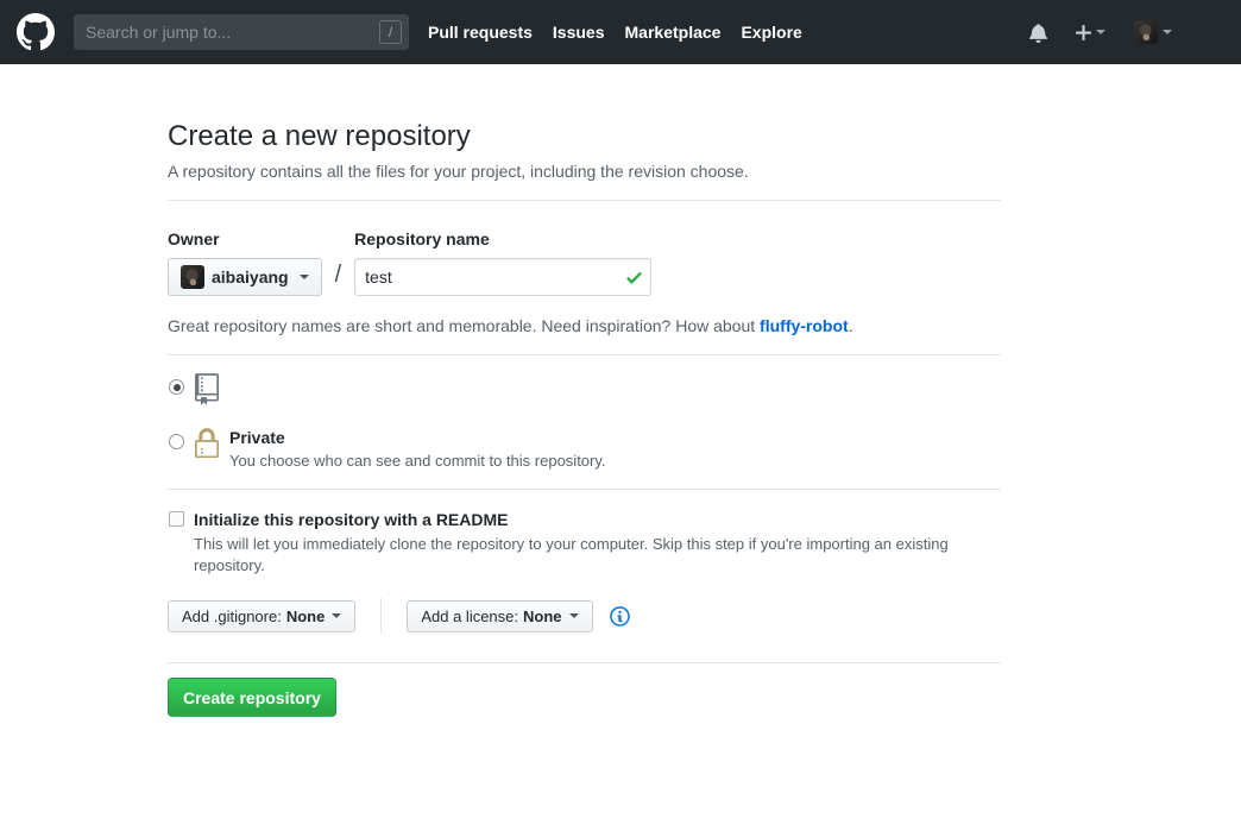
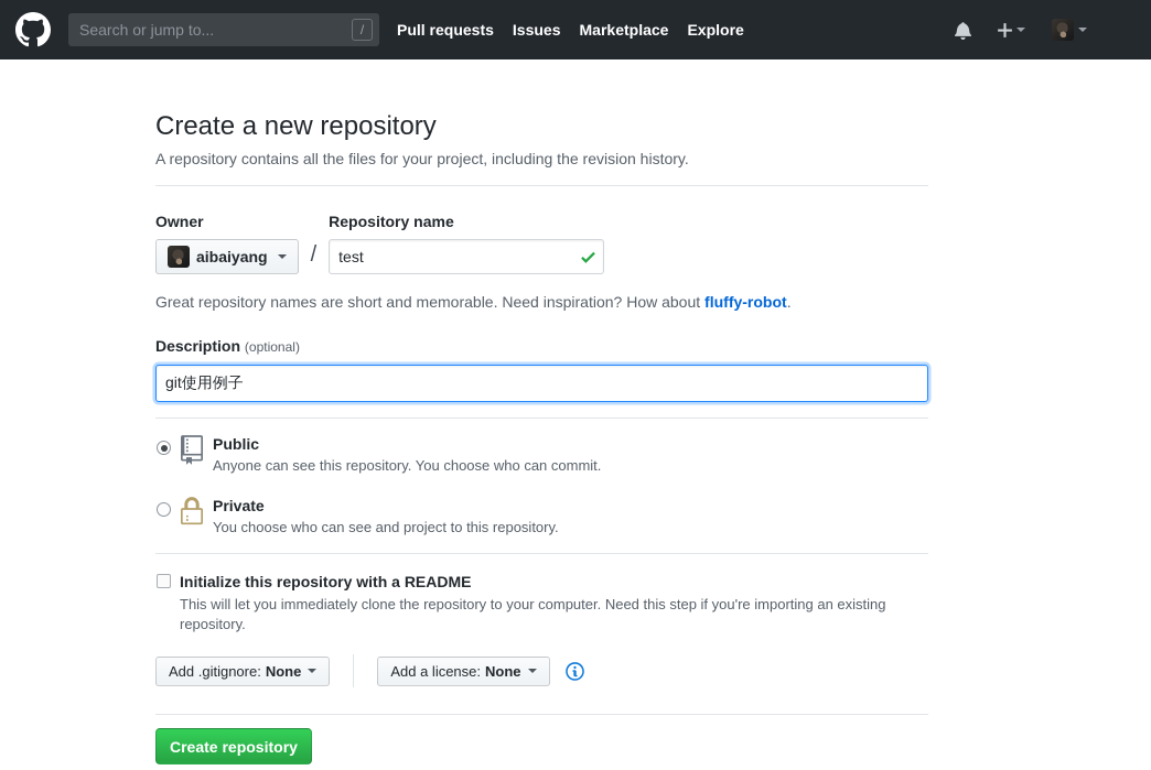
  Search or jump to...
  /
  Pull requests
  Issues
  Marketplace
  Explore
  Create a new repository
- A repository contains all the files for your project, including the revision choose.
+ A repository contains all the files for your project, including the revision history.
  Owner
  aibaiyang
  /
  Repository name
  test
  Great repository names are short and memorable. Need inspiration? How about fluffy-robot.
+ Description (optional)
+ git使用例子
+ Public
+ Anyone can see this repository. You choose who can commit.
  Private
- You choose who can see and commit to this repository.
+ You choose who can see and project to this repository.
  Initialize this repository with a README
- This will let you immediately clone the repository to your computer. Skip this step if you're importing an existing repository.
+ This will let you immediately clone the repository to your computer. Need this step if you're importing an existing repository.
  Add .gitignore:
  None
  Add a license:
  None
  Create repository
